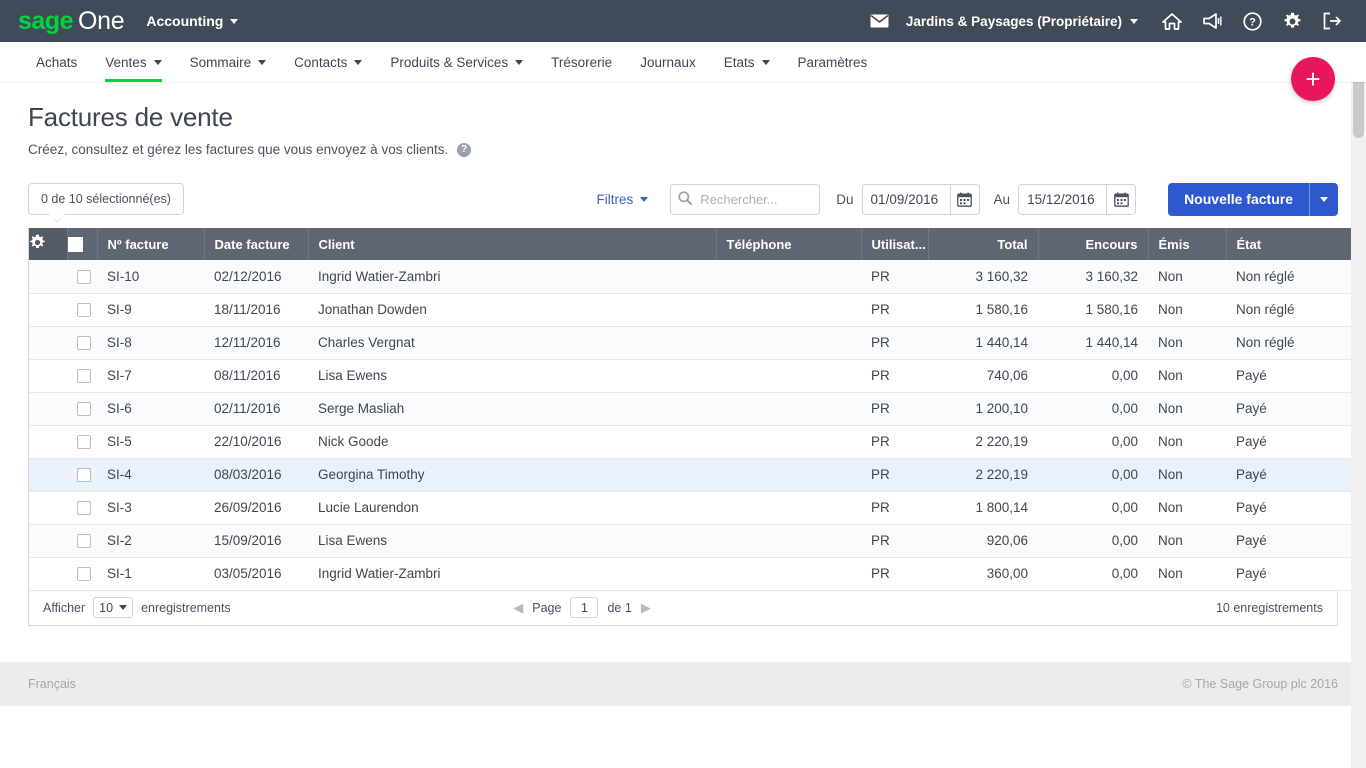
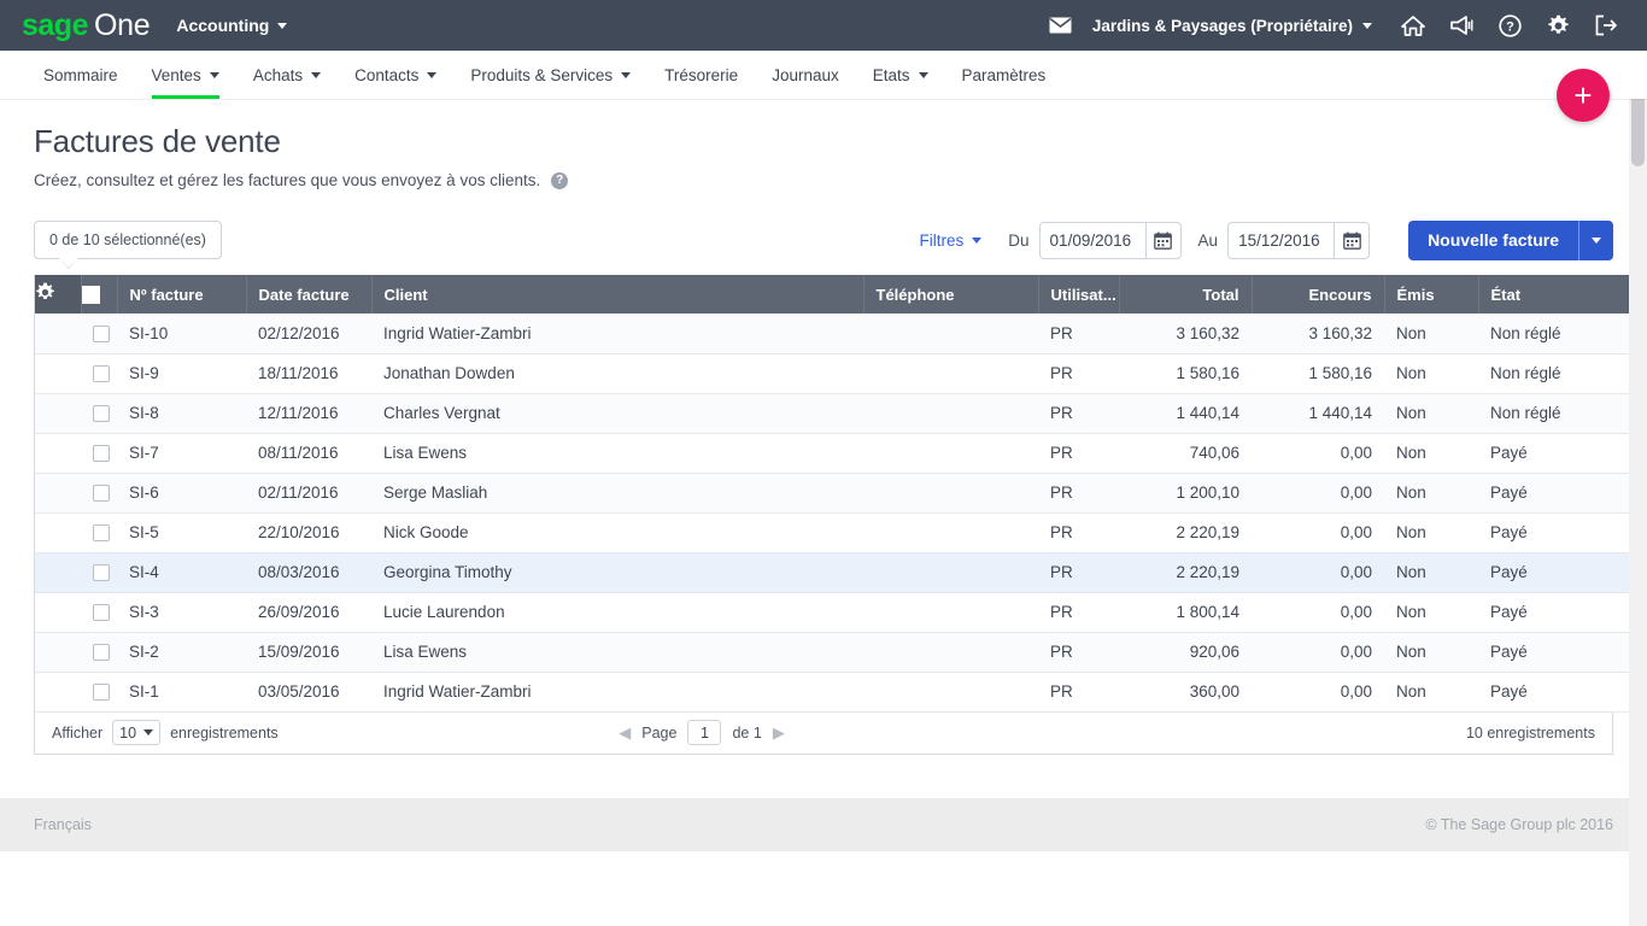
  sage
  One
  Accounting
  Jardins & Paysages (Propriétaire)
  ?
- Achats
+ Sommaire
  Ventes
- Sommaire
+ Achats
  Contacts
  Produits & Services
  Trésorerie
  Journaux
  Etats
  Paramètres
  +
  Factures de vente
  Créez, consultez et gérez les factures que vous envoyez à vos clients.
  ?
  0 de 10 sélectionné(es)
  Filtres
- Rechercher...
  Du
  01/09/2016
  Au
  15/12/2016
  Nouvelle facture
  		Nº facture	Date facture	Client	Téléphone	Utilisat...	Total	Encours	Émis	État
  		SI-10	02/12/2016	Ingrid Watier-Zambri		PR	3 160,32	3 160,32	Non	Non réglé
  		SI-9	18/11/2016	Jonathan Dowden		PR	1 580,16	1 580,16	Non	Non réglé
  		SI-8	12/11/2016	Charles Vergnat		PR	1 440,14	1 440,14	Non	Non réglé
  		SI-7	08/11/2016	Lisa Ewens		PR	740,06	0,00	Non	Payé
  		SI-6	02/11/2016	Serge Masliah		PR	1 200,10	0,00	Non	Payé
  		SI-5	22/10/2016	Nick Goode		PR	2 220,19	0,00	Non	Payé
  		SI-4	08/03/2016	Georgina Timothy		PR	2 220,19	0,00	Non	Payé
  		SI-3	26/09/2016	Lucie Laurendon		PR	1 800,14	0,00	Non	Payé
  		SI-2	15/09/2016	Lisa Ewens		PR	920,06	0,00	Non	Payé
  		SI-1	03/05/2016	Ingrid Watier-Zambri		PR	360,00	0,00	Non	Payé
  Afficher
  10
  enregistrements
  ◀
  Page
  1
  de 1
  ▶
  10 enregistrements
  Français
  © The Sage Group plc 2016
